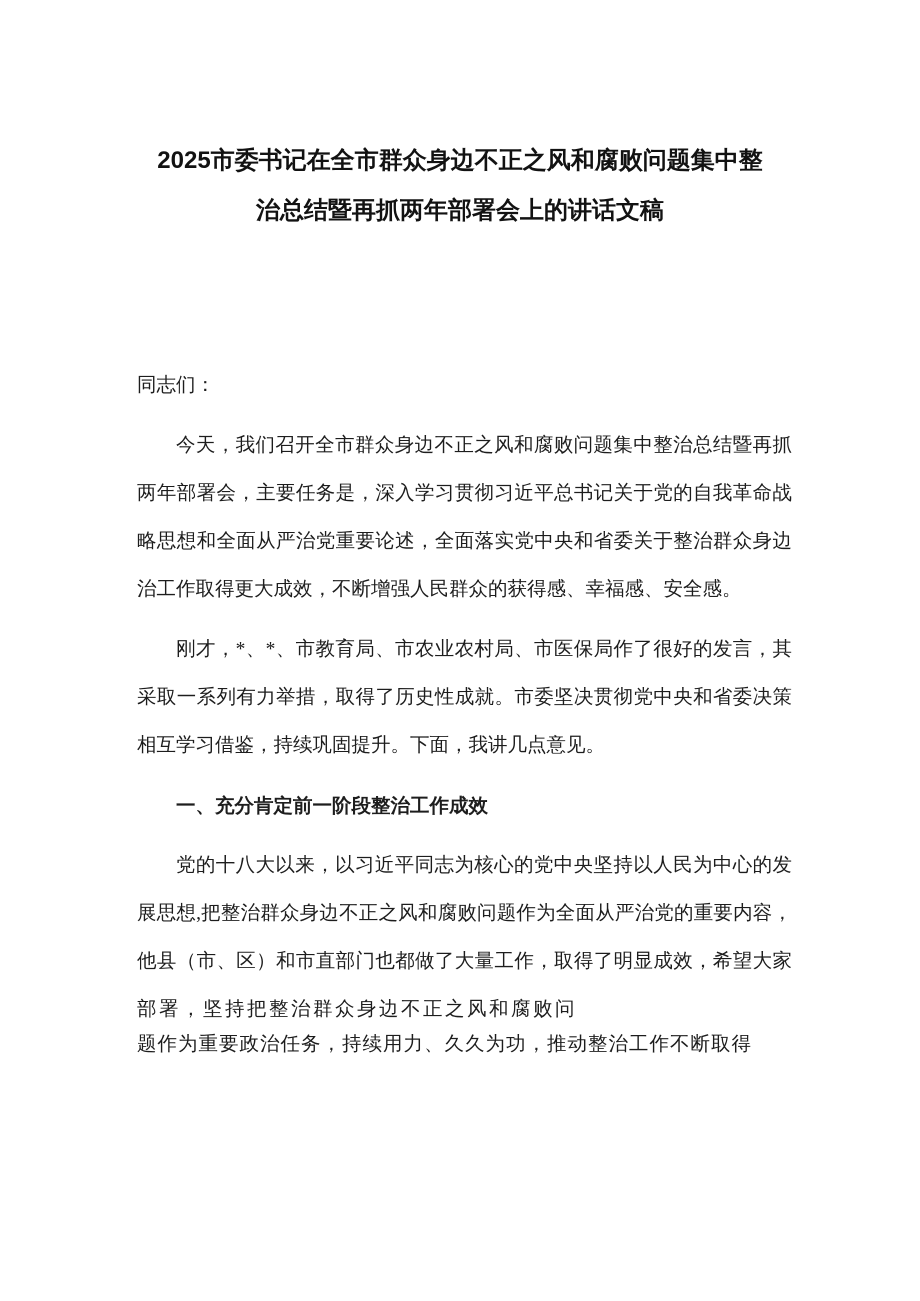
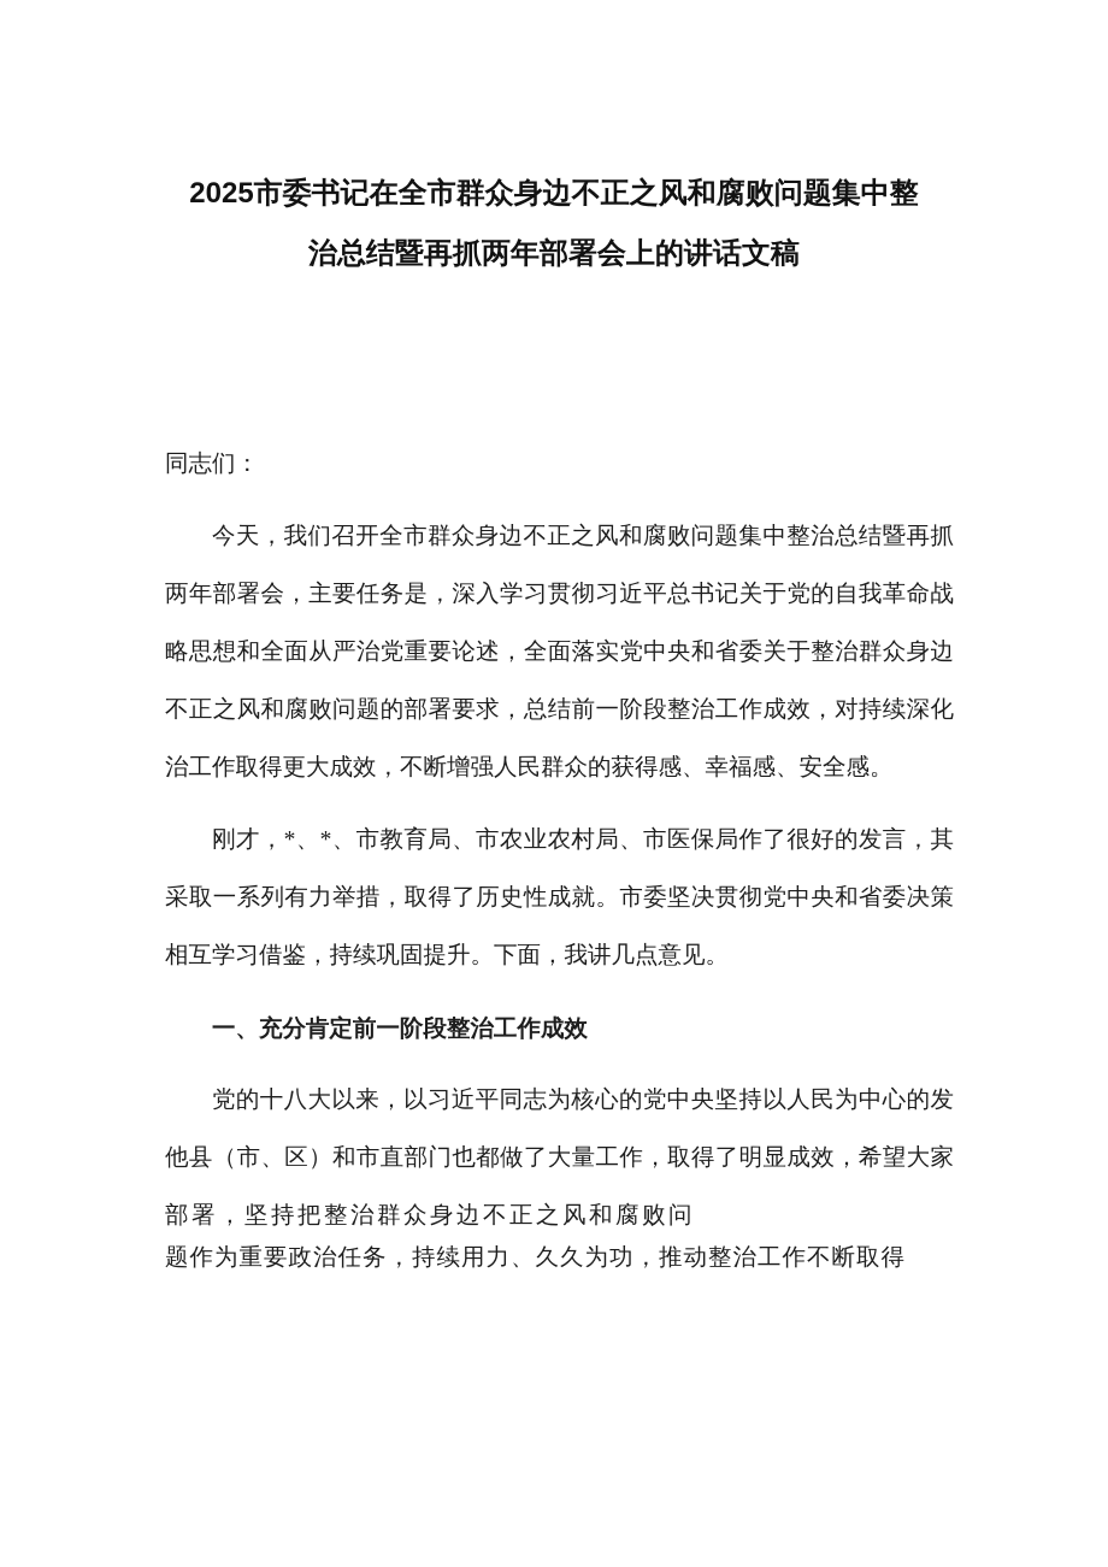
  2025市委书记在全市群众身边不正之风和腐败问题集中整
  治总结暨再抓两年部署会上的讲话文稿
  同志们：
  今天，我们召开全市群众身边不正之风和腐败问题集中整治总结暨再抓
  两年部署会，主要任务是，深入学习贯彻习近平总书记关于党的自我革命战
  略思想和全面从严治党重要论述，全面落实党中央和省委关于整治群众身边
+ 不正之风和腐败问题的部署要求，总结前一阶段整治工作成效，对持续深化
  治工作取得更大成效，不断增强人民群众的获得感、幸福感、安全感。
  刚才，*、*、市教育局、市农业农村局、市医保局作了很好的发言，其
  采取一系列有力举措，取得了历史性成就。市委坚决贯彻党中央和省委决策
  相互学习借鉴，持续巩固提升。下面，我讲几点意见。
  一、充分肯定前一阶段整治工作成效
  党的十八大以来，以习近平同志为核心的党中央坚持以人民为中心的发
- 展思想,把整治群众身边不正之风和腐败问题作为全面从严治党的重要内容，
  他县（市、区）和市直部门也都做了大量工作，取得了明显成效，希望大家
  部署，坚持把整治群众身边不正之风和腐败问
  题作为重要政治任务，持续用力、久久为功，推动整治工作不断取得
